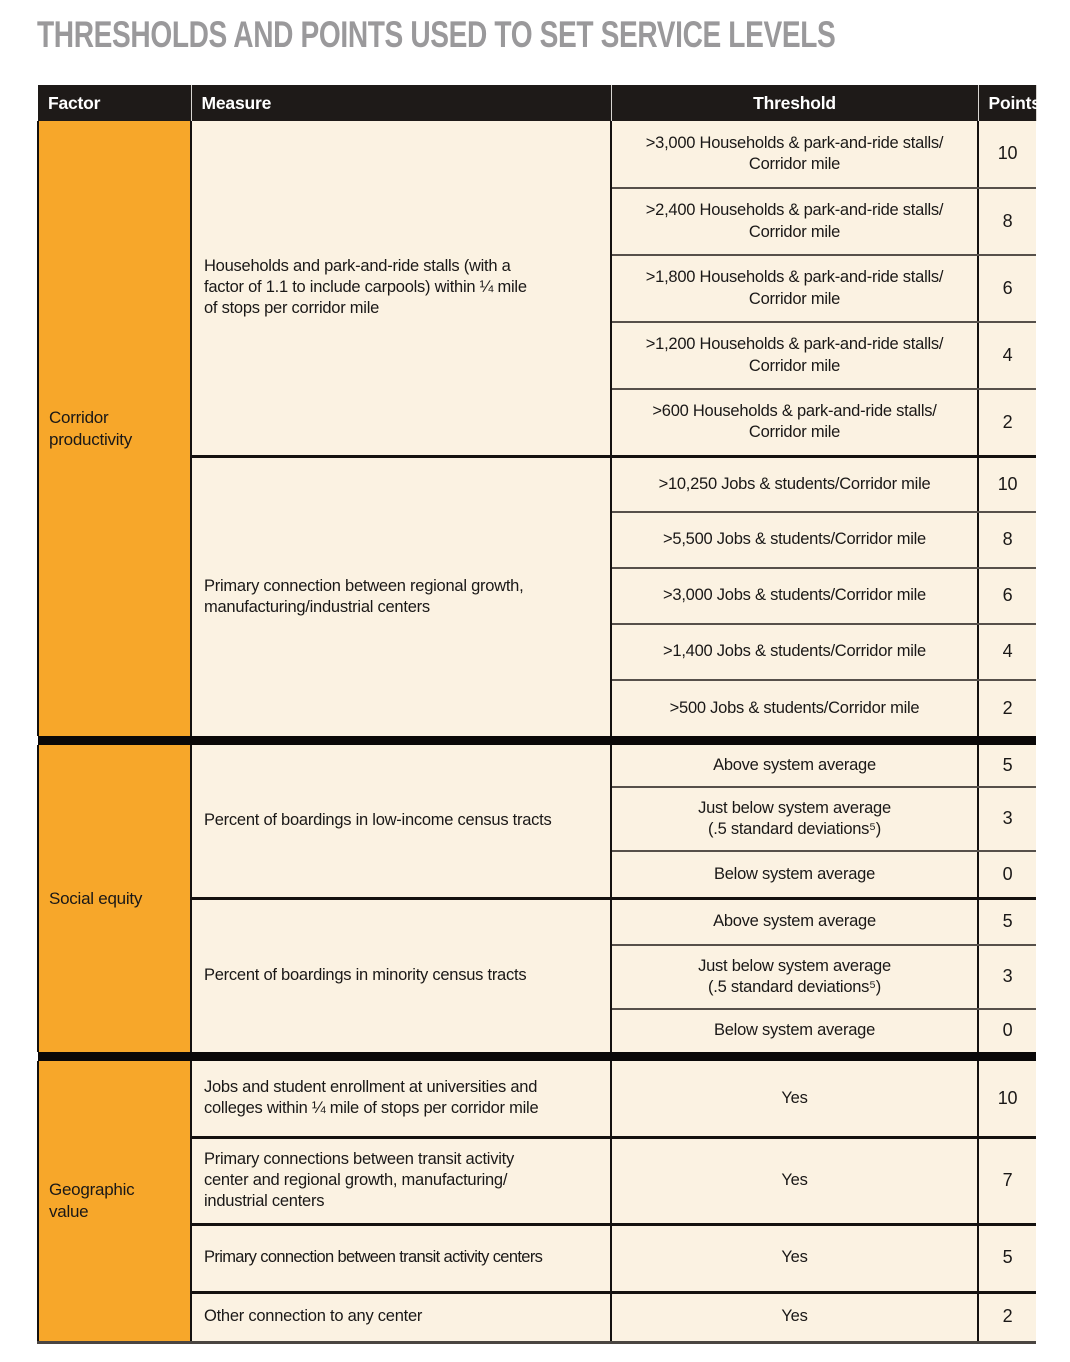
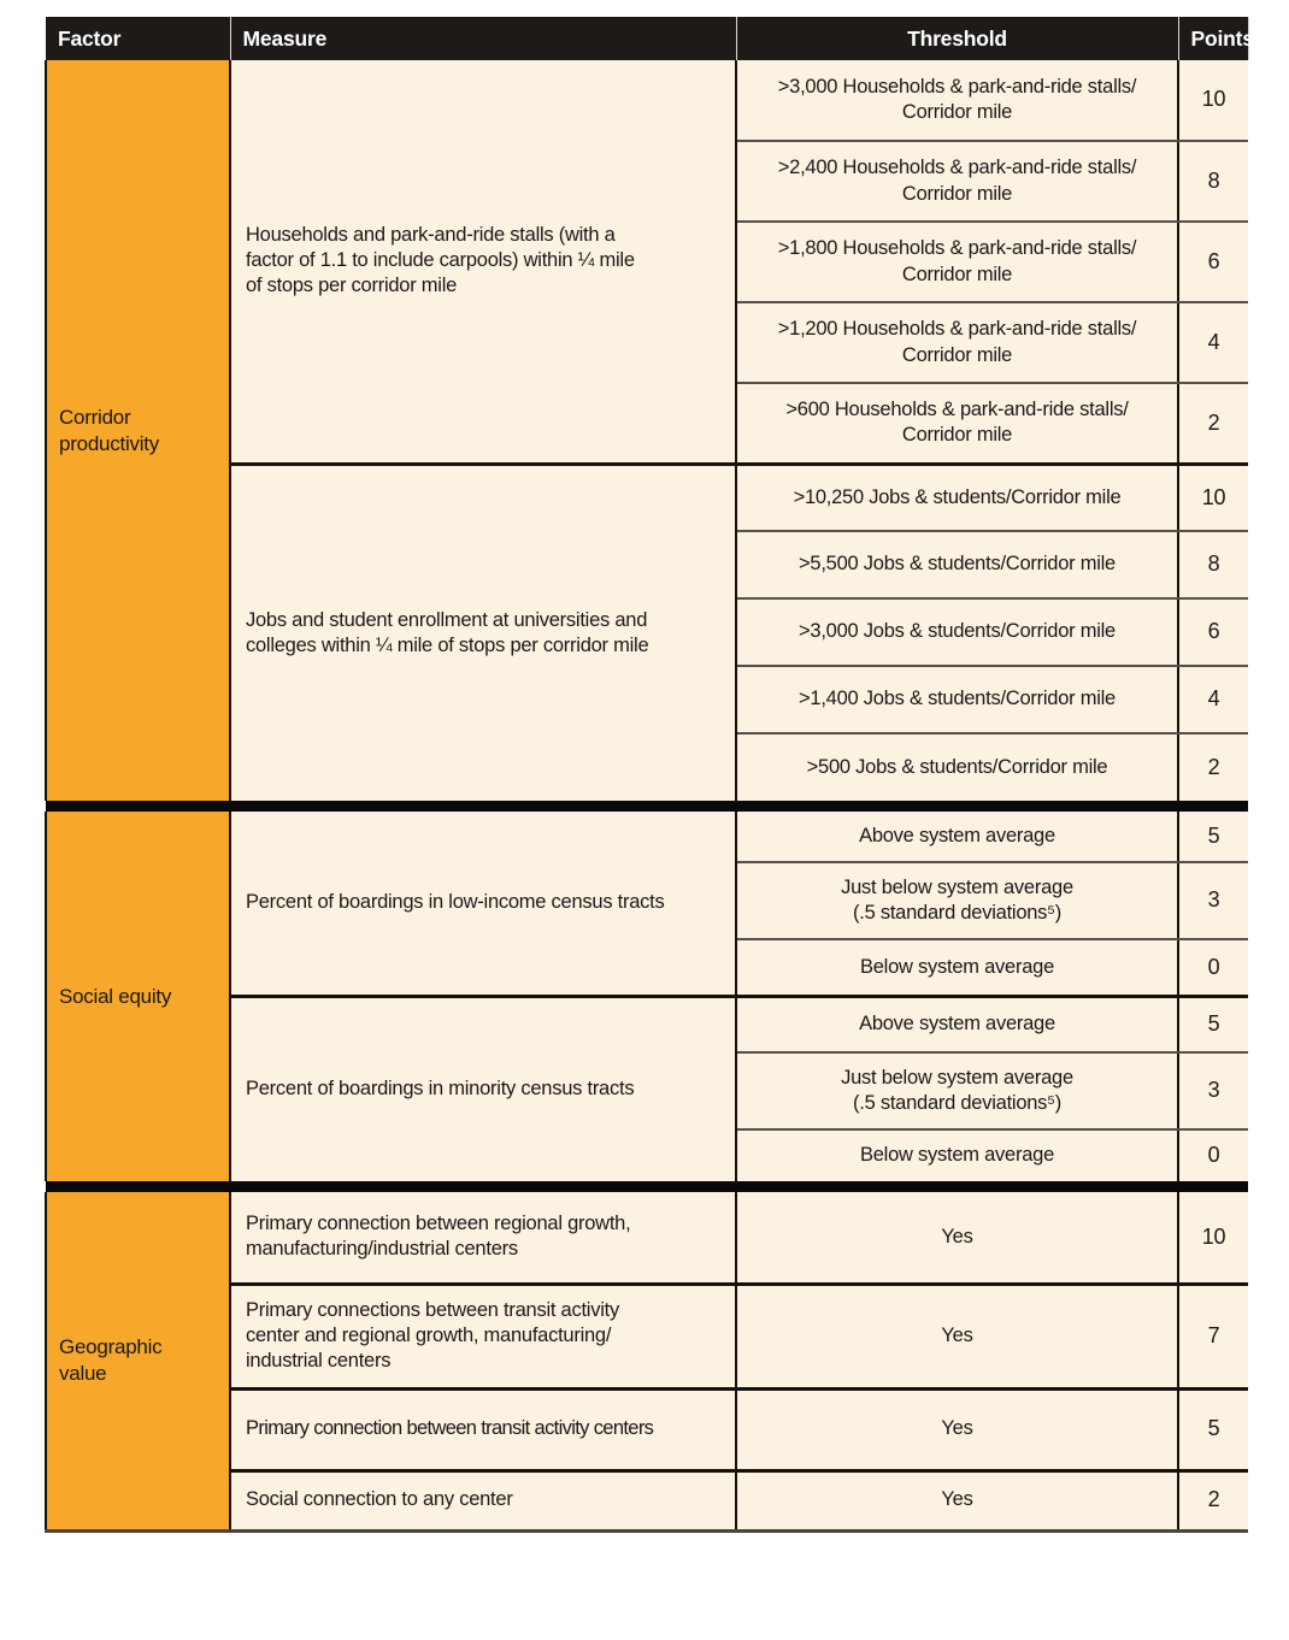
- THRESHOLDS AND POINTS USED TO SET SERVICE LEVELS
  Factor	Measure	Threshold	Points
  Corridor productivity	Households and park-and-ride stalls (with a factor of 1.1 to include carpools) within ¼ mile of stops per corridor mile	>3,000 Households & park-and-ride stalls/ Corridor mile	10
  >2,400 Households & park-and-ride stalls/ Corridor mile	8
  >1,800 Households & park-and-ride stalls/ Corridor mile	6
  >1,200 Households & park-and-ride stalls/ Corridor mile	4
  >600 Households & park-and-ride stalls/ Corridor mile	2
- Primary connection between regional growth, manufacturing/industrial centers	>10,250 Jobs & students/Corridor mile	10
+ Jobs and student enrollment at universities and colleges within ¼ mile of stops per corridor mile	>10,250 Jobs & students/Corridor mile	10
  >5,500 Jobs & students/Corridor mile	8
  >3,000 Jobs & students/Corridor mile	6
  >1,400 Jobs & students/Corridor mile	4
  >500 Jobs & students/Corridor mile	2
  Social equity	Percent of boardings in low-income census tracts	Above system average	5
  Just below system average (.5 standard deviations⁵)	3
  Below system average	0
  Percent of boardings in minority census tracts	Above system average	5
  Just below system average (.5 standard deviations⁵)	3
  Below system average	0
- Geographic value	Jobs and student enrollment at universities and colleges within ¼ mile of stops per corridor mile	Yes	10
+ Geographic value	Primary connection between regional growth, manufacturing/industrial centers	Yes	10
  Primary connections between transit activity center and regional growth, manufacturing/ industrial centers	Yes	7
  Primary connection between transit activity centers	Yes	5
- Other connection to any center	Yes	2
+ Social connection to any center	Yes	2
